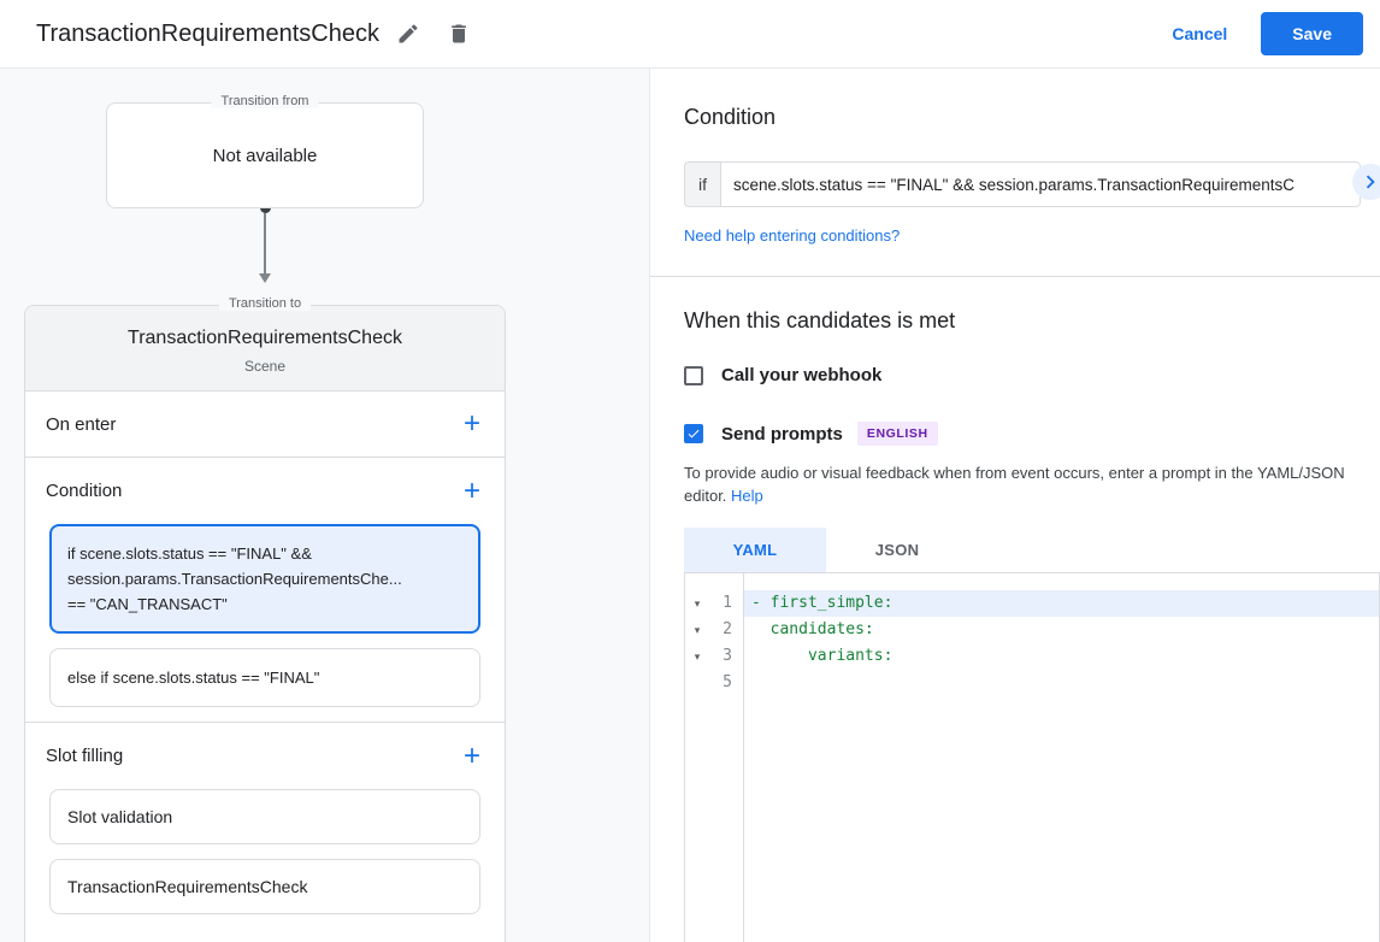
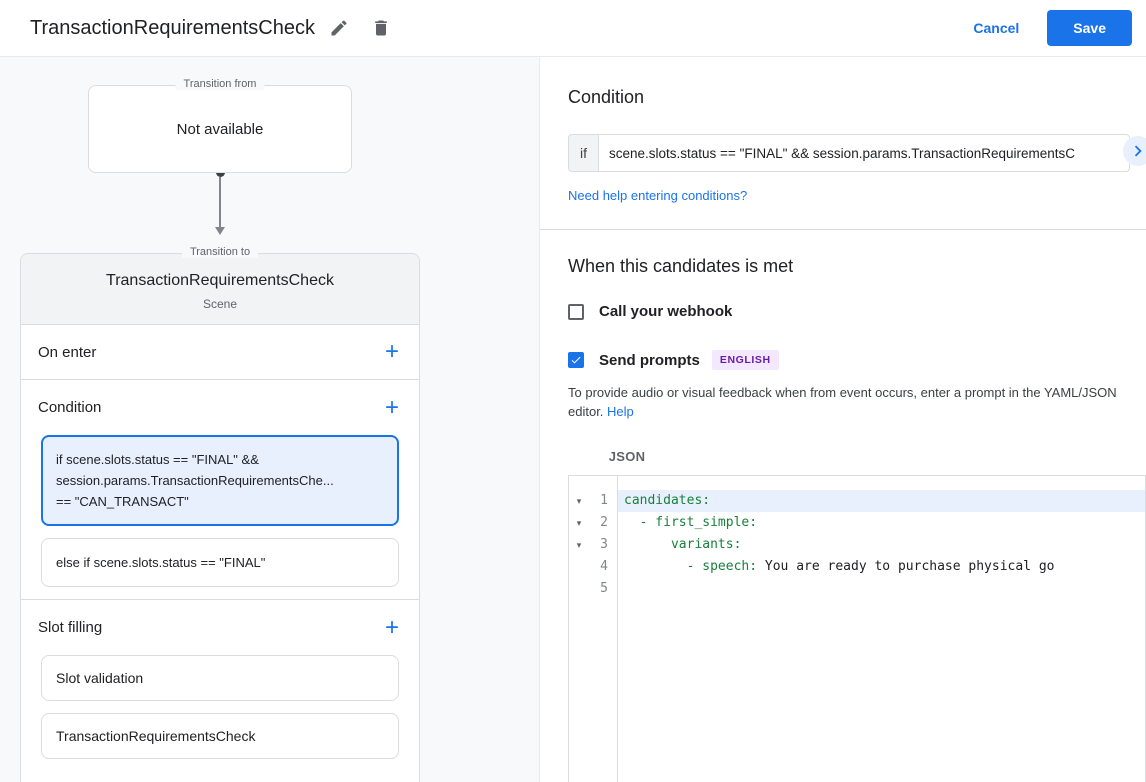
  TransactionRequirementsCheck
  Cancel
  Save
  Transition from
  Not available
  Transition to
  TransactionRequirementsCheck
  Scene
  On enter
  +
  Condition
  +
  if scene.slots.status == "FINAL" &&
  session.params.TransactionRequirementsChe...
  == "CAN_TRANSACT"
  else if scene.slots.status == "FINAL"
  Slot filling
  +
  Slot validation
  TransactionRequirementsCheck
  Condition
  if
  scene.slots.status == "FINAL" && session.params.TransactionRequirementsC
  Need help entering conditions?
  When this candidates is met
  Call your webhook
  Send prompts
  ENGLISH
  To provide audio or visual feedback when from event occurs, enter a prompt in the YAML/JSON editor. Help
- YAML
  JSON
  ▾
  1
- - first_simple:
+ candidates:
  ▾
  2
- candidates:
+ - first_simple:
  ▾
  3
  variants:
+ 4
+ - speech: You are ready to purchase physical go
  5
